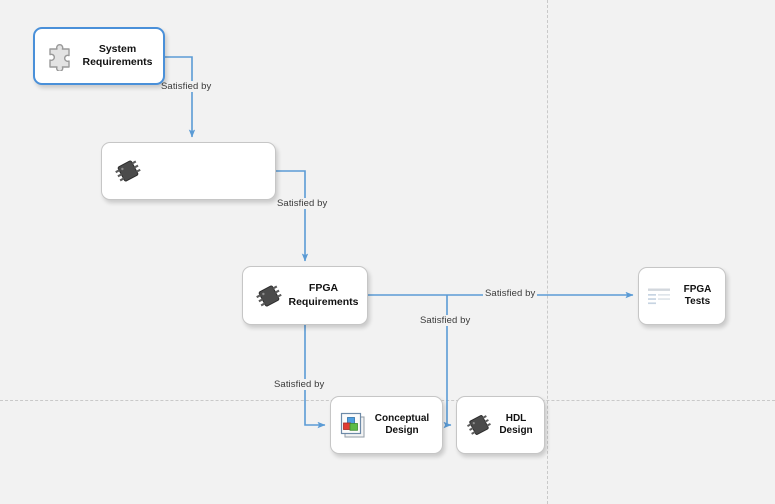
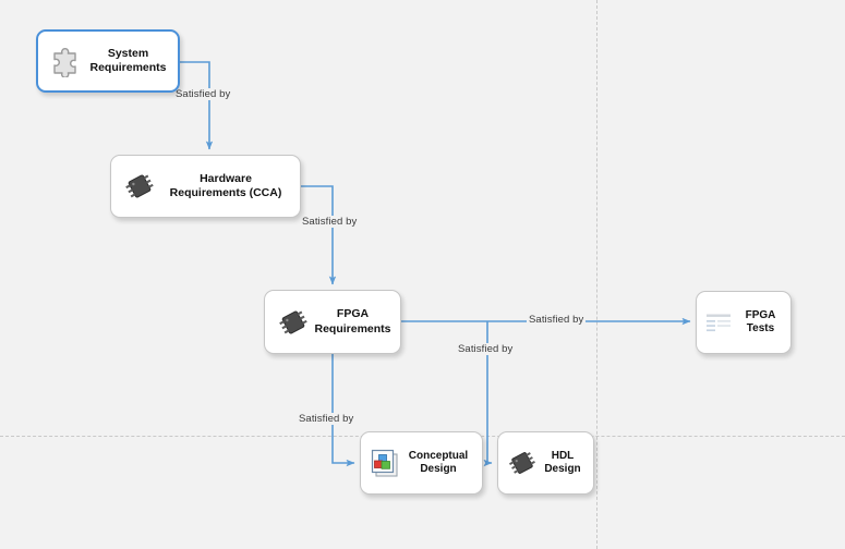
  Satisfied by
  Satisfied by
  Satisfied by
  Satisfied by
  Satisfied by
  System
  Requirements
+ Hardware
+ Requirements (CCA)
  FPGA
  Requirements
  FPGA
  Tests
  Conceptual
  Design
  HDL
  Design
